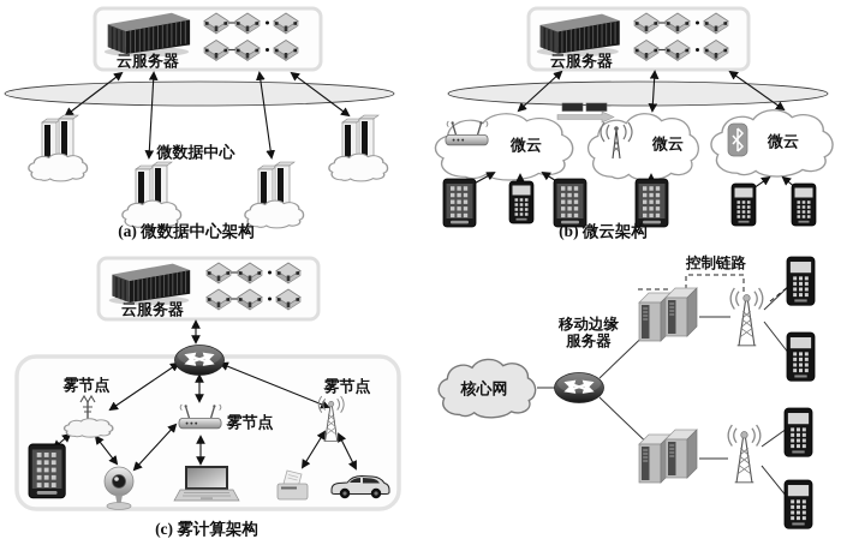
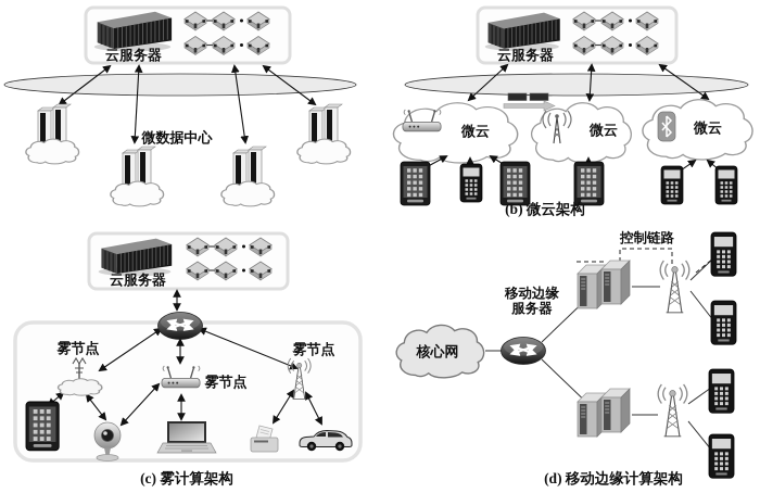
  云服务器
  微数据中心
- (a) 微数据中心架构
  云服务器
  微云
  微云
  微云
  (b) 微云架构
  云服务器
  雾节点
  雾节点
  雾节点
  (c) 雾计算架构
  核心网
  移动边缘
  服务器
  控制链路
+ (d) 移动边缘计算架构
